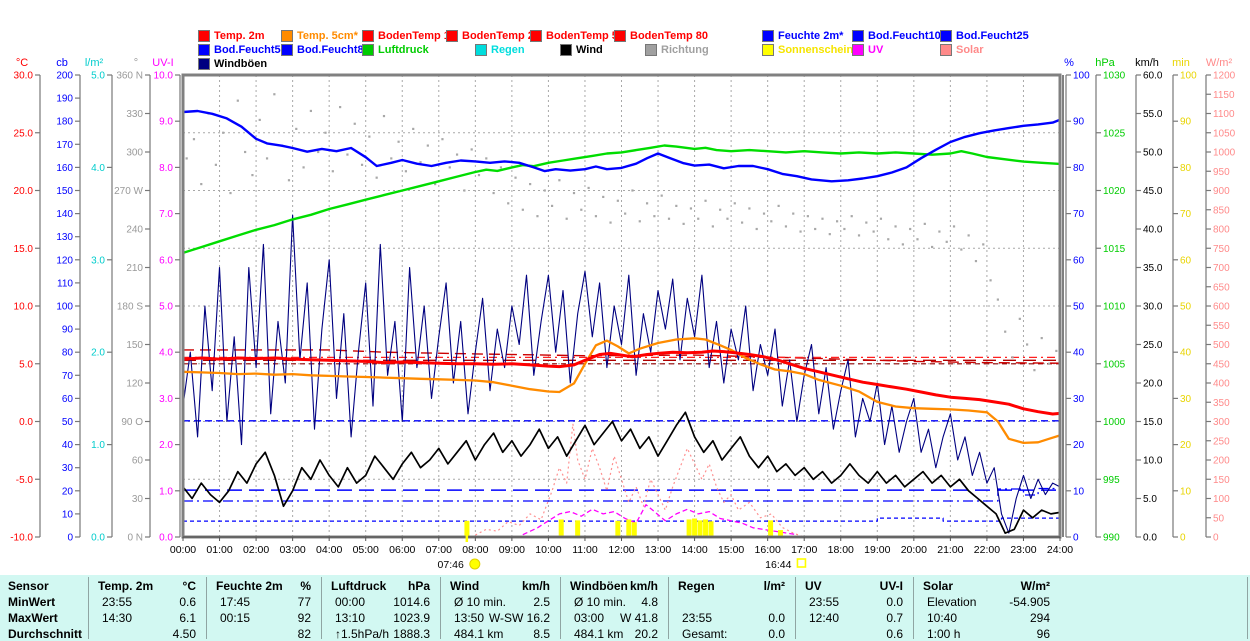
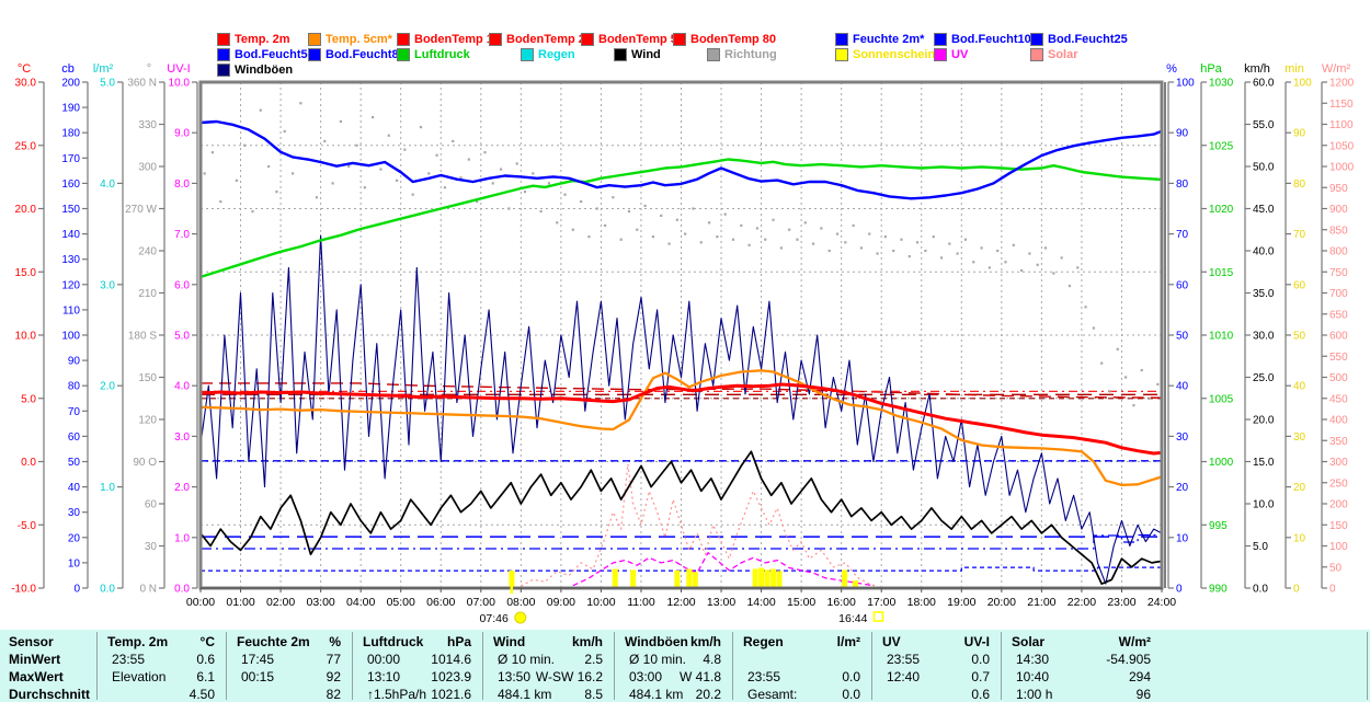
  -10.0
  -5.0
  0.0
  5.0
  10.0
  15.0
  20.0
  25.0
  30.0
  °C
  0
  10
  20
  30
  40
  50
  60
  70
  80
  90
  100
  110
  120
  130
  140
  150
  160
  170
  180
  190
  200
  cb
  0.0
  1.0
  2.0
  3.0
  4.0
  5.0
  l/m²
  0 N
  30
  60
  90 O
  120
  150
  180 S
  210
  240
  270 W
  300
  330
  360 N
  °
  0.0
  1.0
  2.0
  3.0
  4.0
  5.0
  6.0
  7.0
  8.0
  9.0
  10.0
  UV-I
  0
  10
  20
  30
  40
  50
  60
  70
  80
  90
  100
  %
  990
  995
  1000
  1005
  1010
  1015
  1020
  1025
  1030
  hPa
  0.0
  5.0
  10.0
  15.0
  20.0
  25.0
  30.0
  35.0
  40.0
  45.0
  50.0
  55.0
  60.0
  km/h
  0
  10
  20
  30
  40
  50
  60
  70
  80
  90
  100
  min
  0
  50
  100
  150
  200
  250
  300
  350
  400
  450
  500
  550
  600
  650
  700
  750
  800
  850
  900
  950
  1000
  1050
  1100
  1150
  1200
  W/m²
  00:00
  01:00
  02:00
  03:00
  04:00
  05:00
  06:00
  07:00
  08:00
  09:00
  10:00
  11:00
  12:00
  13:00
  14:00
  15:00
  16:00
  17:00
  18:00
  19:00
  20:00
  21:00
  22:00
  23:00
  24:00
  07:46
  16:44
  Temp. 2m
  Temp. 5cm*
  BodenTemp
  BodenTemp
  BodenTemp
  BodenTemp 80
  Feuchte 2m*
  Bod.Feucht10
  Bod.Feucht25
  Bod.Feucht5
  Bod.Feucht8
  Luftdruck
  Regen
  Wind
  Richtung
  Sonnenschein
  UV
  Solar
  Windböen
  Sensor
  MinWert
  MaxWert
  Durchschnitt
  Temp. 2m
  °C
  23:55
  0.6
- 14:30
+ Elevation
  6.1
  4.50
  Feuchte 2m
  %
  17:45
  77
  00:15
  92
  82
  Luftdruck
  hPa
  00:00
  1014.6
  13:10
  1023.9
  ↑1.5hPa/h
- 1888.3
+ 1021.6
  Wind
  km/h
  Ø 10 min.
  2.5
  13:50
  W-SW 16.2
  484.1 km
  8.5
  Windböen
  km/h
  Ø 10 min.
  4.8
  03:00
  W 41.8
  484.1 km
  20.2
  Regen
  l/m²
  23:55
  0.0
  Gesamt:
  0.0
  UV
  UV-I
  23:55
  0.0
  12:40
  0.7
  0.6
  Solar
  W/m²
- Elevation
+ 14:30
  -54.905
  10:40
  294
  1:00 h
  96
